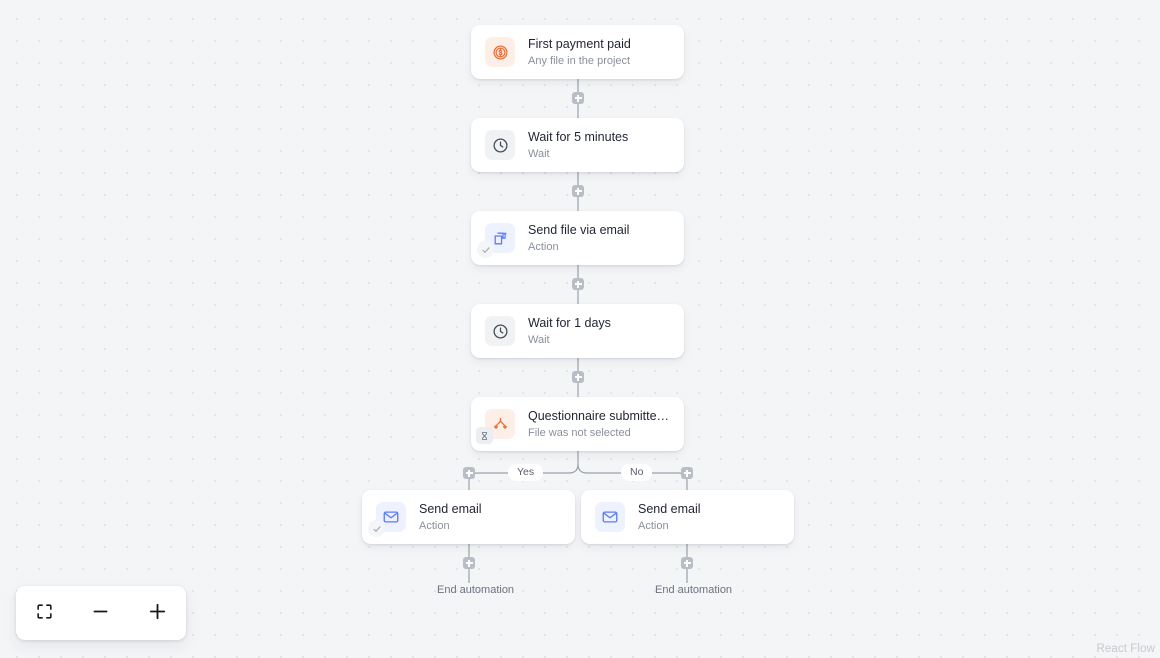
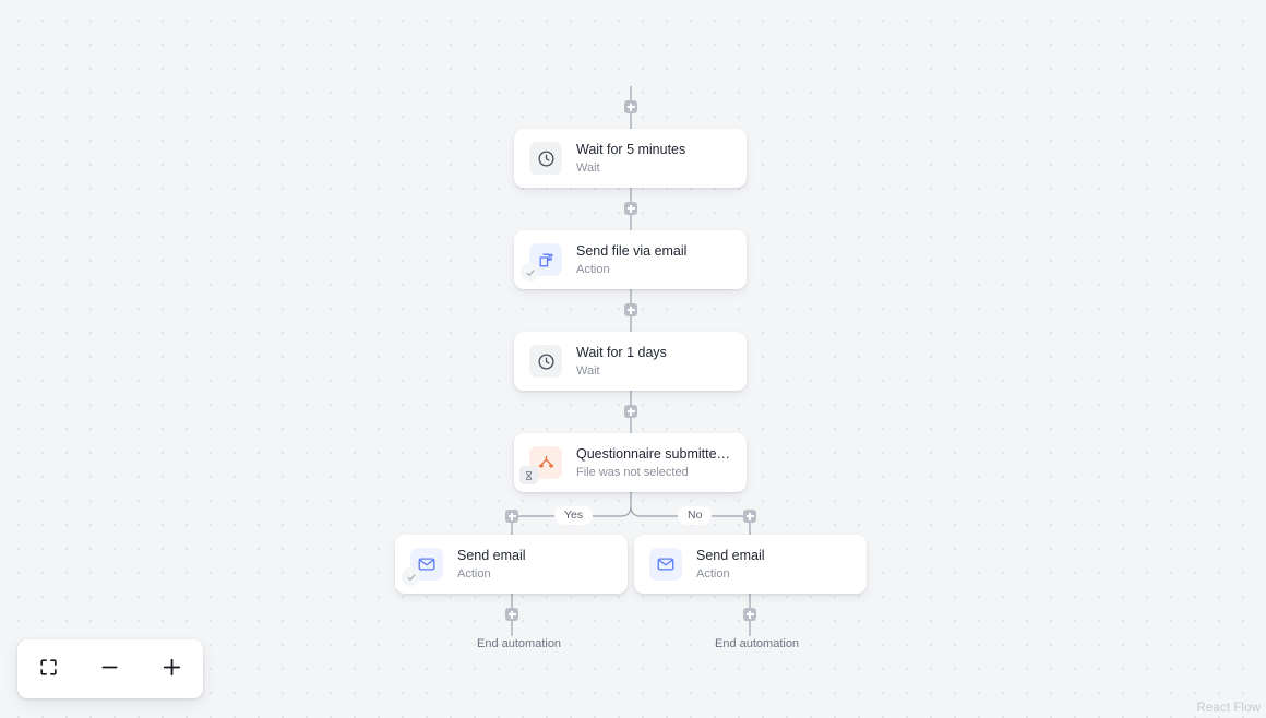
- First payment paid
- Any file in the project
  Wait for 5 minutes
  Wait
  Send file via email
  Action
  Wait for 1 days
  Wait
  Questionnaire submitted
  File was not selected
  Send email
  Action
  Send email
  Action
  Yes
  No
  End automation
  End automation
  React Flow
